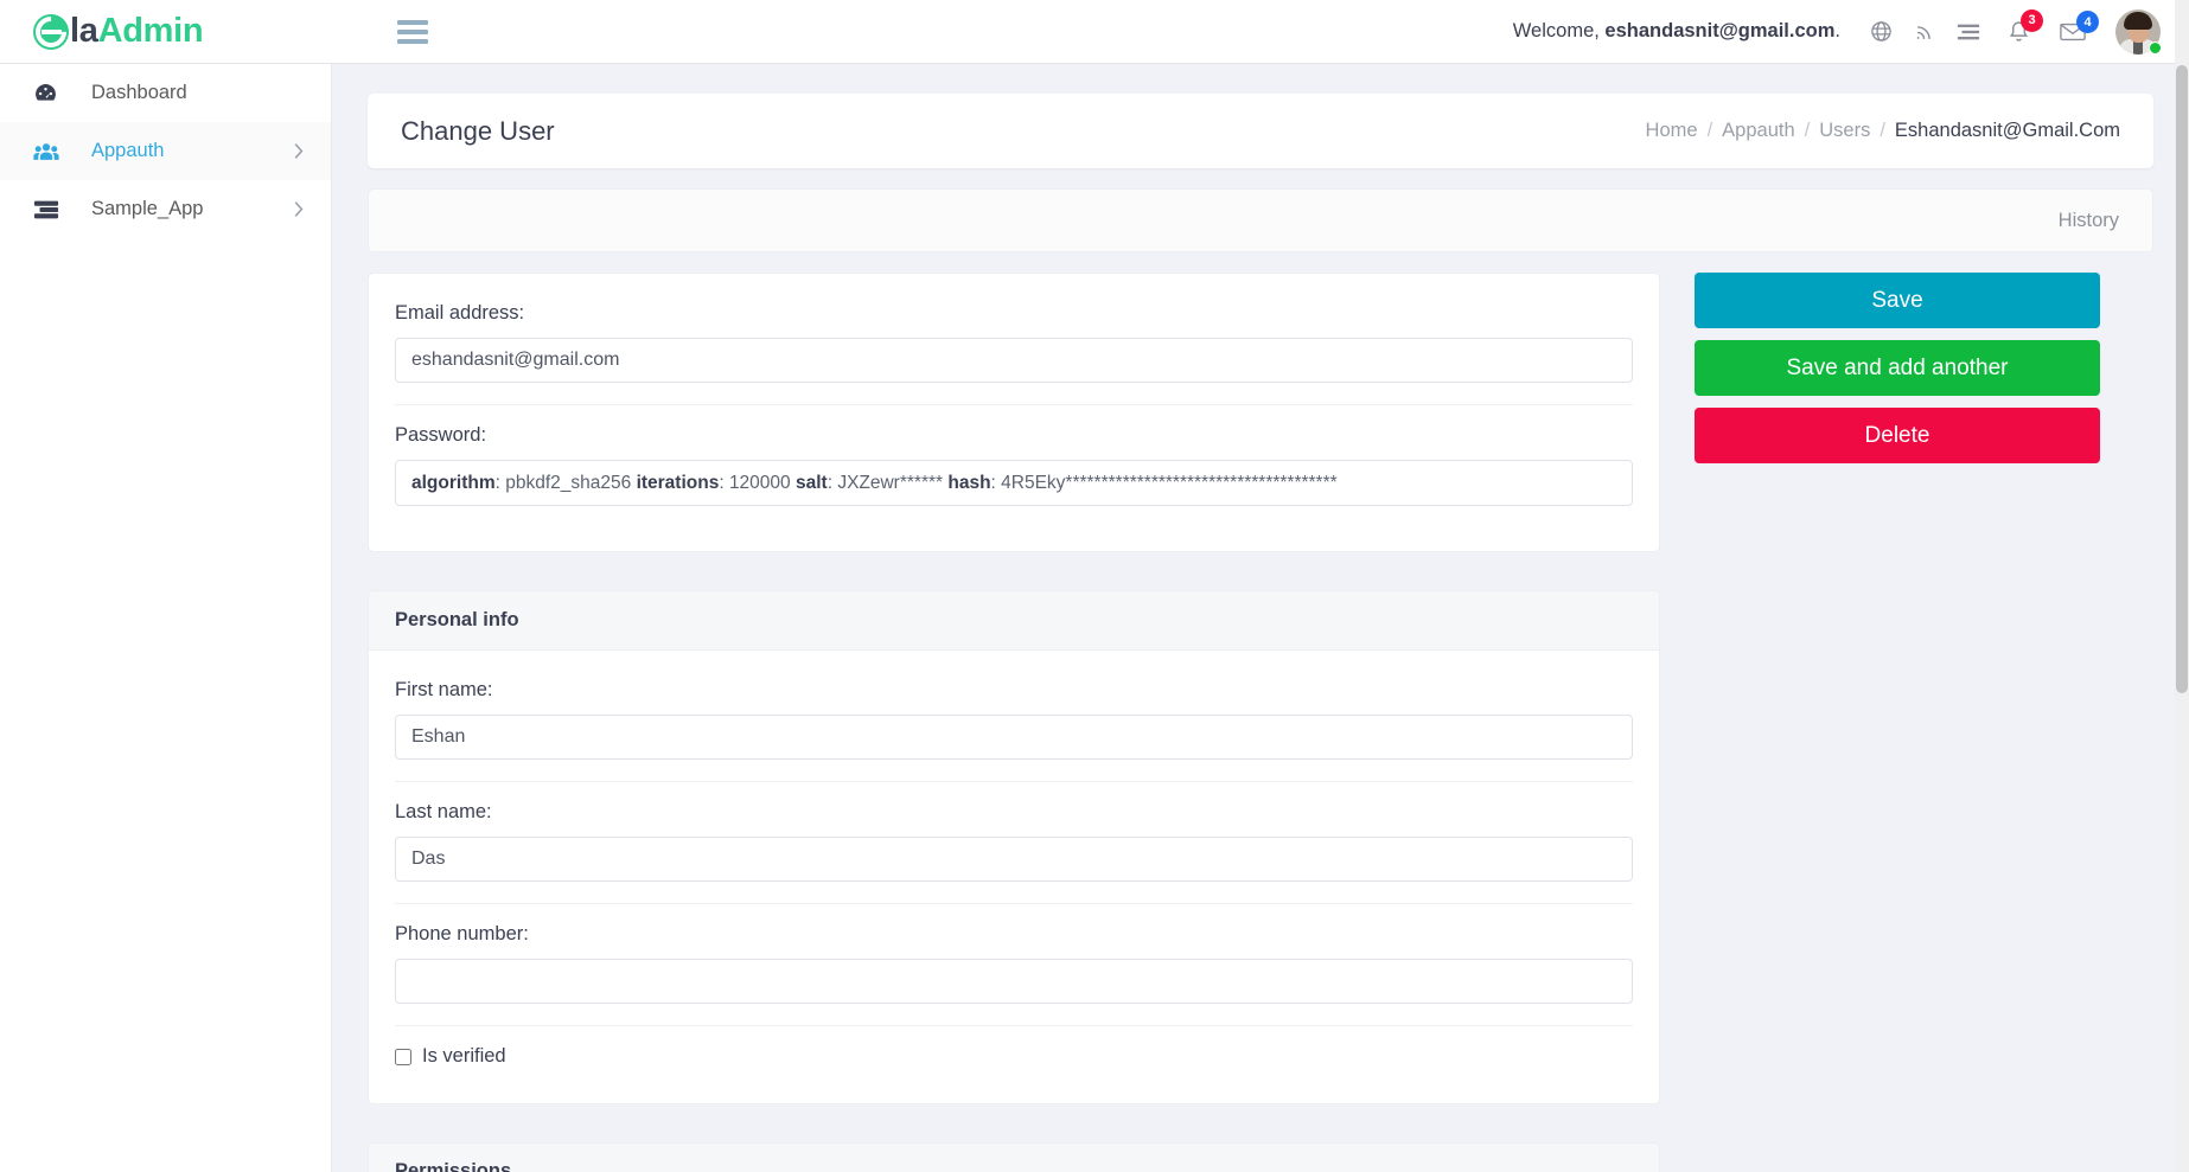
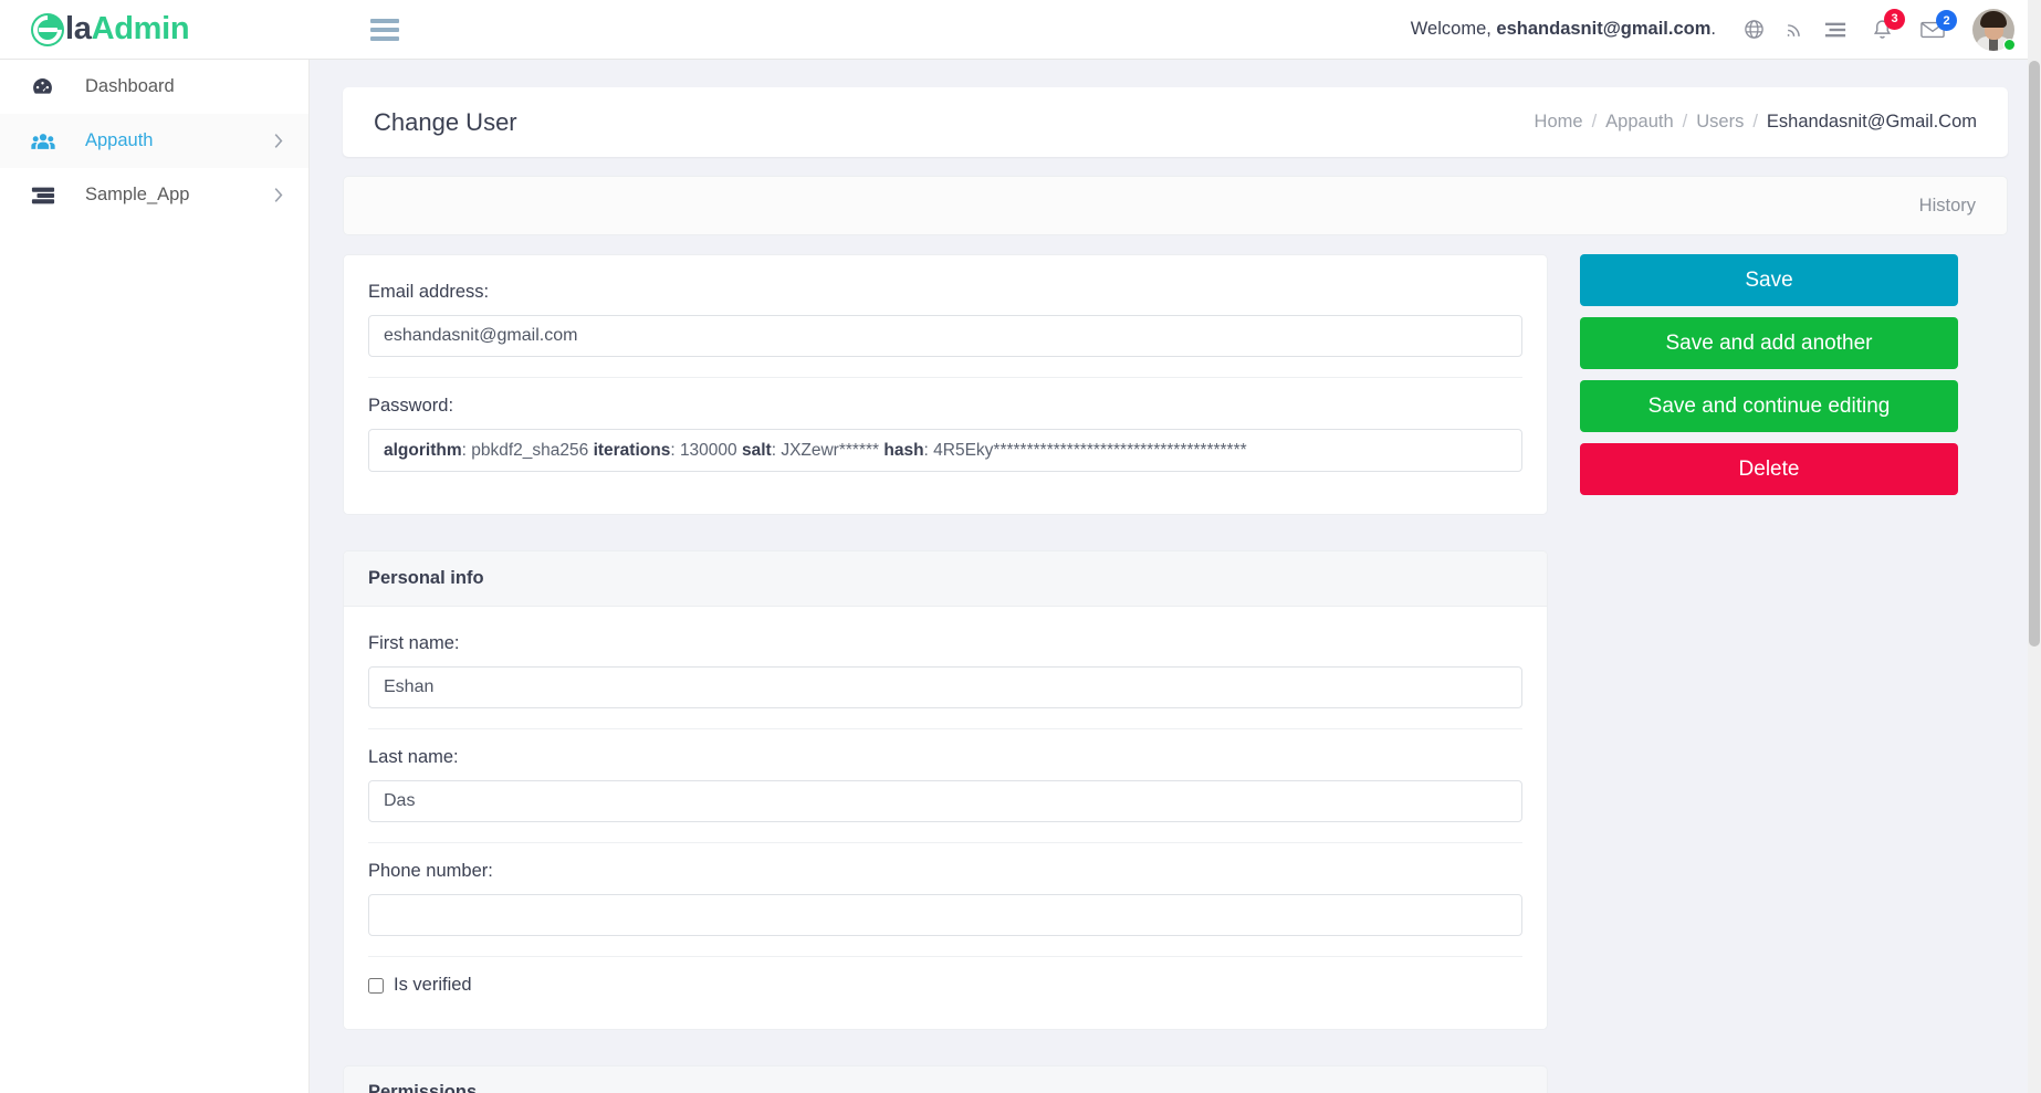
  la
  Admin
  Welcome, eshandasnit@gmail.com.
  3
- 4
+ 2
  Dashboard
  Appauth
  Sample_App
  Change User
  Home
  /
  Appauth
  /
  Users
  /
  Eshandasnit@Gmail.Com
  History
  Email address:
  eshandasnit@gmail.com
  Password:
- algorithm: pbkdf2_sha256 iterations: 120000 salt: JXZewr****** hash: 4R5Eky**************************************
+ algorithm: pbkdf2_sha256 iterations: 130000 salt: JXZewr****** hash: 4R5Eky**************************************
  Personal info
  First name:
  Eshan
  Last name:
  Das
  Phone number:
  Is verified
  Save
  Save and add another
+ Save and continue editing
  Delete
  Permissions
